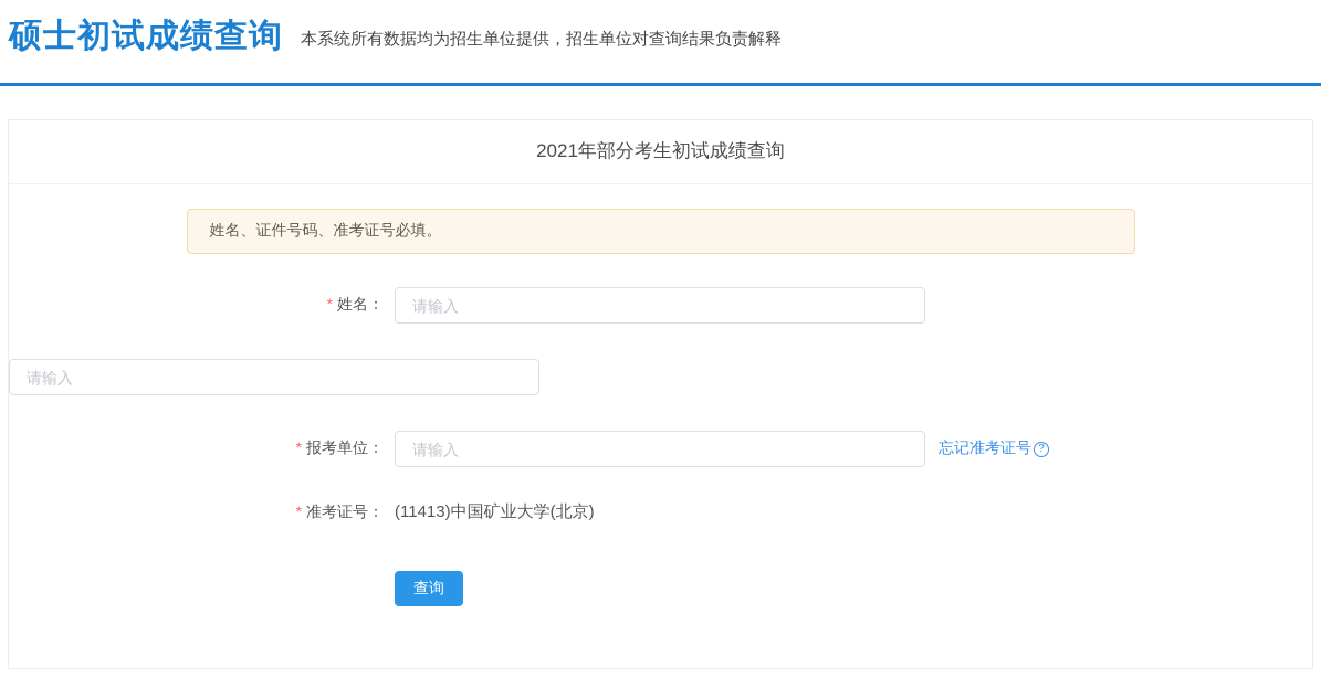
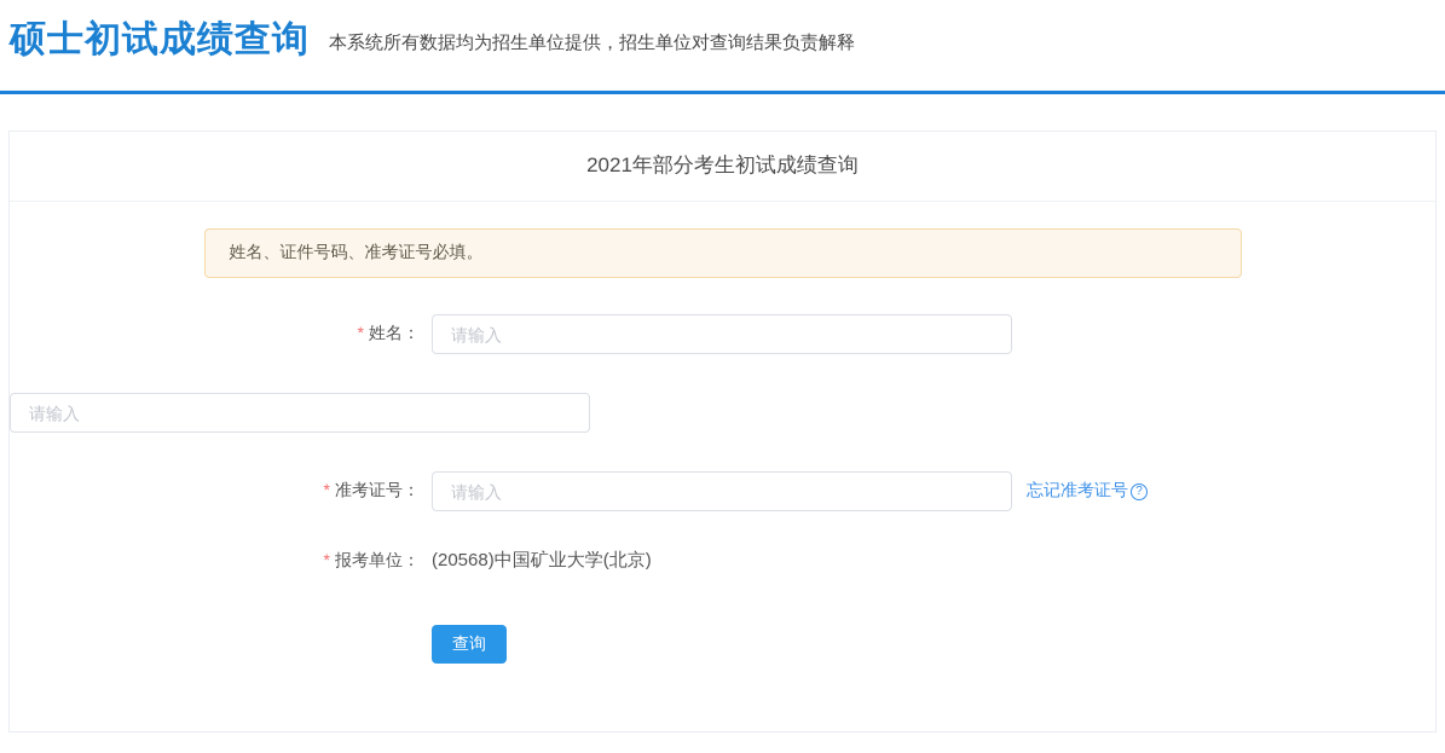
  硕士初试成绩查询
  本系统所有数据均为招生单位提供，招生单位对查询结果负责解释
  2021年部分考生初试成绩查询
  姓名、证件号码、准考证号必填。
  * 姓名：
  请输入
  请输入
- * 报考单位：
+ * 准考证号：
  请输入
  忘记准考证号
  ?
- * 准考证号：
+ * 报考单位：
- (11413)中国矿业大学(北京)
+ (20568)中国矿业大学(北京)
  查询
